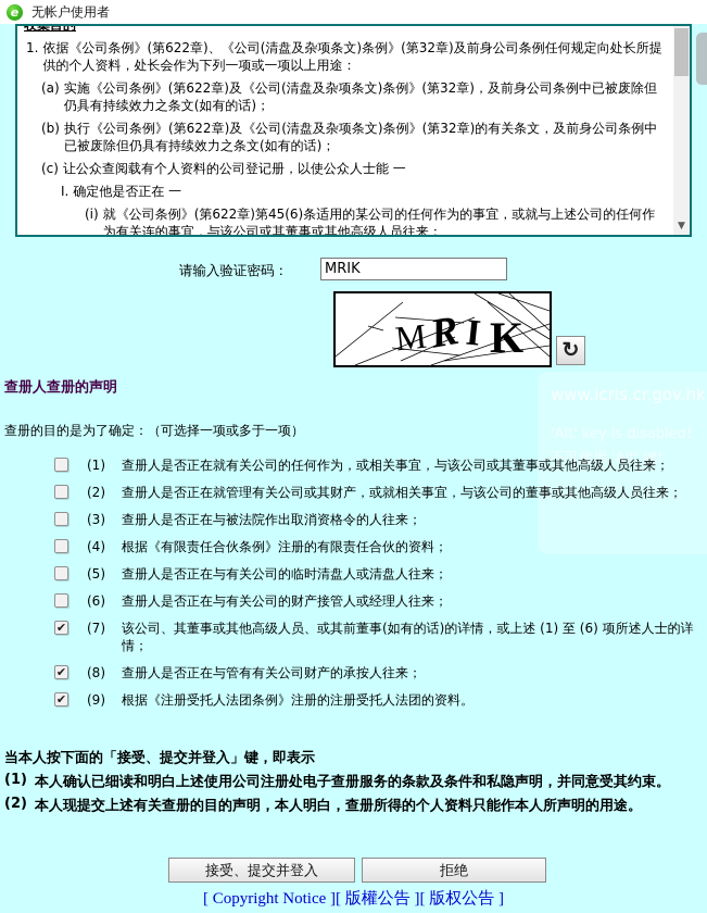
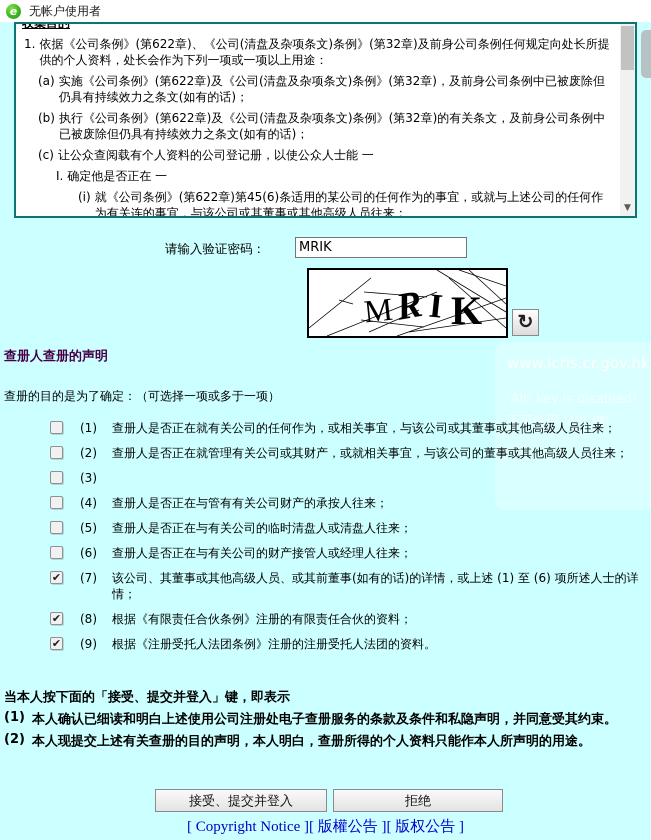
  e
  无帐户使用者
  1.
  依据《公司条例》(第622章)、《公司(清盘及杂项条文)条例》(第32章)及前身公司条例任何规定向处长所提供的个人资料，处长会作为下列一项或一项以上用途：
  (a)
  实施《公司条例》(第622章)及《公司(清盘及杂项条文)条例》(第32章)，及前身公司条例中已被废除但仍具有持续效力之条文(如有的话)；
  (b)
  执行《公司条例》(第622章)及《公司(清盘及杂项条文)条例》(第32章)的有关条文，及前身公司条例中已被废除但仍具有持续效力之条文(如有的话)；
  (c)
  让公众查阅载有个人资料的公司登记册，以使公众人士能 一
  I.
  确定他是否正在 一
  (i)
  就《公司条例》(第622章)第45(6)条适用的某公司的任何作为的事宜，或就与上述公司的任何作为有关连的事宜，与该公司或其董事或其他高级人员往来；
  ▼
  请输入验证密码：
  MRIK
  K
  ↻
  www.icris.cr.gov.hk
  'Alt' key is disabled!
  不可使用 'Alt' 键!
  查册人查册的声明
  查册的目的是为了确定：（可选择一项或多于一项）
  (1)
  查册人是否正在就有关公司的任何作为，或相关事宜，与该公司或其董事或其他高级人员往来；
  (2)
  查册人是否正在就管理有关公司或其财产，或就相关事宜，与该公司的董事或其他高级人员往来；
  (3)
- 查册人是否正在与被法院作出取消资格令的人往来；
  (4)
- 根据《有限责任合伙条例》注册的有限责任合伙的资料；
+ 查册人是否正在与管有有关公司财产的承按人往来；
  (5)
  查册人是否正在与有关公司的临时清盘人或清盘人往来；
  (6)
  查册人是否正在与有关公司的财产接管人或经理人往来；
  ✔
  (7)
  该公司、其董事或其他高级人员、或其前董事(如有的话)的详情，或上述 (1) 至 (6) 项所述人士的详情；
  ✔
  (8)
- 查册人是否正在与管有有关公司财产的承按人往来；
+ 根据《有限责任合伙条例》注册的有限责任合伙的资料；
  ✔
  (9)
  根据《注册受托人法团条例》注册的注册受托人法团的资料。
  当本人按下面的「接受、提交并登入」键，即表示
  (1)
  本人确认已细读和明白上述使用公司注册处电子查册服务的条款及条件和私隐声明，并同意受其约束。
  (2)
  本人现提交上述有关查册的目的声明，本人明白，查册所得的个人资料只能作本人所声明的用途。
  接受、提交并登入
  拒绝
  [ Copyright Notice ][ 版權公告 ][ 版权公告 ]
